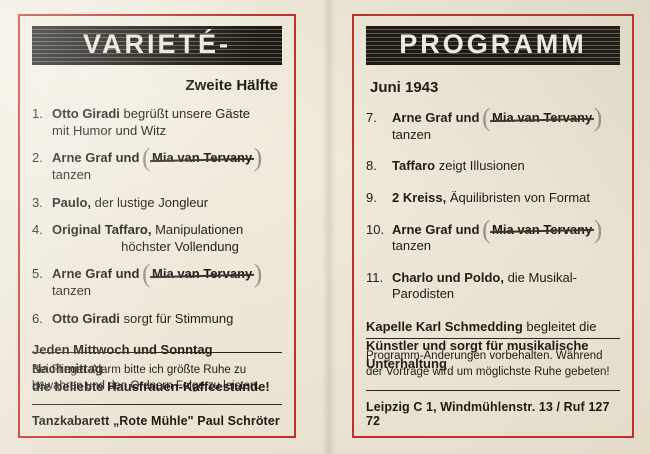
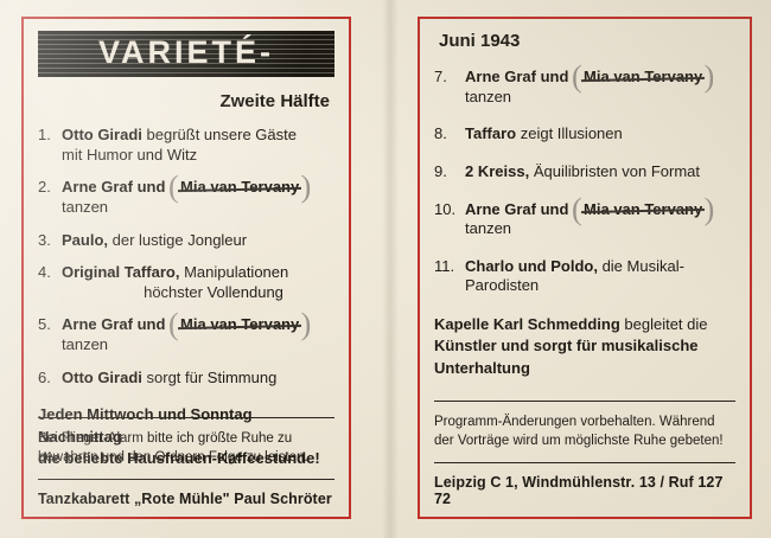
  VARIETÉ-
- PROGRAMM
